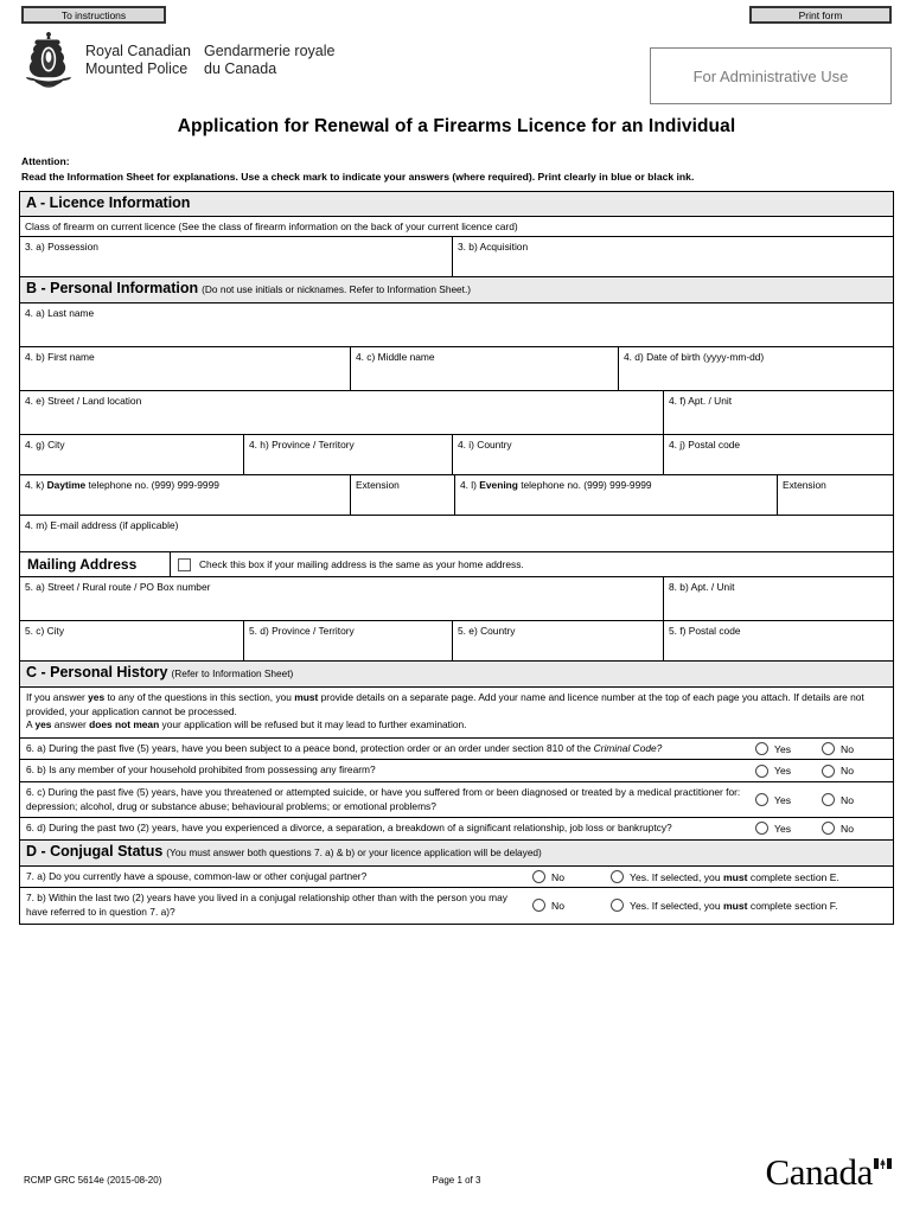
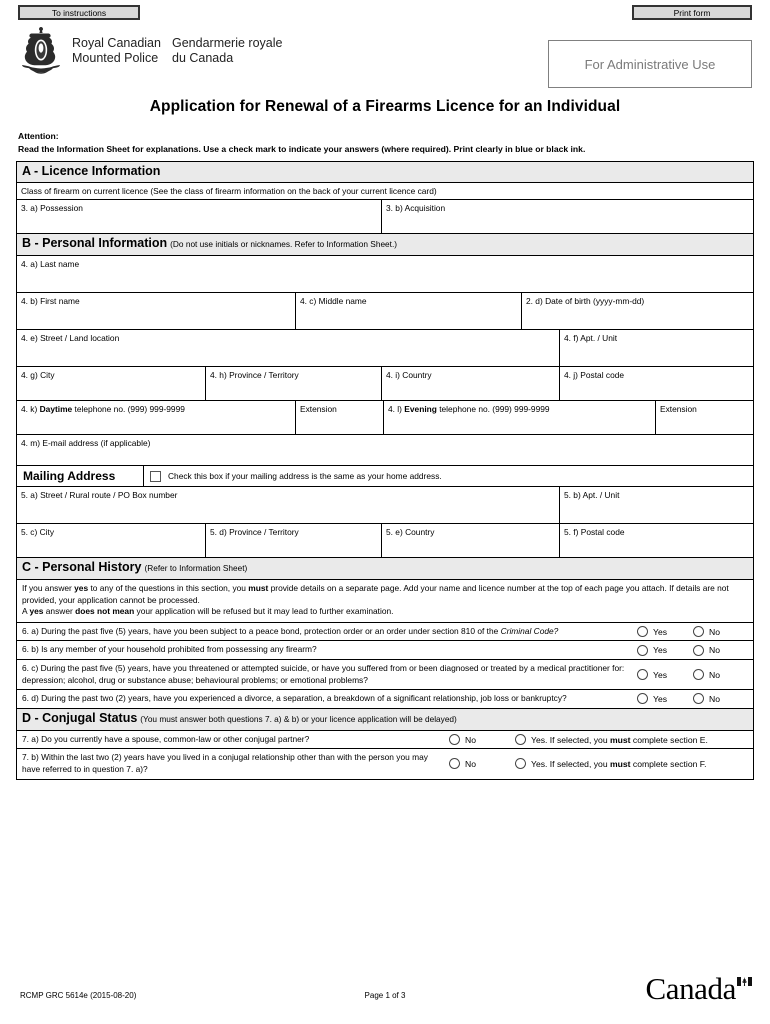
  To instructions
  Print form
  Royal Canadian Gendarmerie royale Mounted Police du Canada
  For Administrative Use
  Application for Renewal of a Firearms Licence for an Individual
  Attention:
  Read the Information Sheet for explanations. Use a check mark to indicate your answers (where required). Print clearly in blue or black ink.
  A - Licence Information
  Class of firearm on current licence (See the class of firearm information on the back of your current licence card)
  3. a) Possession
  3. b) Acquisition
  B - Personal Information (Do not use initials or nicknames. Refer to Information Sheet.)
  4. a) Last name
  4. b) First name
  4. c) Middle name
- 4. d) Date of birth (yyyy-mm-dd)
+ 2. d) Date of birth (yyyy-mm-dd)
  4. e) Street / Land location
  4. f) Apt. / Unit
  4. g) City
  4. h) Province / Territory
  4. i) Country
  4. j) Postal code
  4. k) Daytime telephone no. (999) 999-9999
  Extension
  4. l) Evening telephone no. (999) 999-9999
  Extension
  4. m) E-mail address (if applicable)
  Mailing Address
  Check this box if your mailing address is the same as your home address.
  5. a) Street / Rural route / PO Box number
- 8. b) Apt. / Unit
+ 5. b) Apt. / Unit
  5. c) City
  5. d) Province / Territory
  5. e) Country
  5. f) Postal code
  C - Personal History (Refer to Information Sheet)
  If you answer yes to any of the questions in this section, you must provide details on a separate page. Add your name and licence number at the top of each page you attach. If details are not provided, your application cannot be processed.
  A yes answer does not mean your application will be refused but it may lead to further examination.
  6. a) During the past five (5) years, have you been subject to a peace bond, protection order or an order under section 810 of the Criminal Code?
  Yes
  No
  6. b) Is any member of your household prohibited from possessing any firearm?
  Yes
  No
  6. c) During the past five (5) years, have you threatened or attempted suicide, or have you suffered from or been diagnosed or treated by a medical practitioner for: depression; alcohol, drug or substance abuse; behavioural problems; or emotional problems?
  Yes
  No
  6. d) During the past two (2) years, have you experienced a divorce, a separation, a breakdown of a significant relationship, job loss or bankruptcy?
  Yes
  No
  D - Conjugal Status (You must answer both questions 7. a) & b) or your licence application will be delayed)
  7. a) Do you currently have a spouse, common-law or other conjugal partner?
  No
  Yes. If selected, you must complete section E.
  7. b) Within the last two (2) years have you lived in a conjugal relationship other than with the person you may have referred to in question 7. a)?
  No
  Yes. If selected, you must complete section F.
  RCMP GRC 5614e (2015-08-20)
  Page 1 of 3
  Canada
